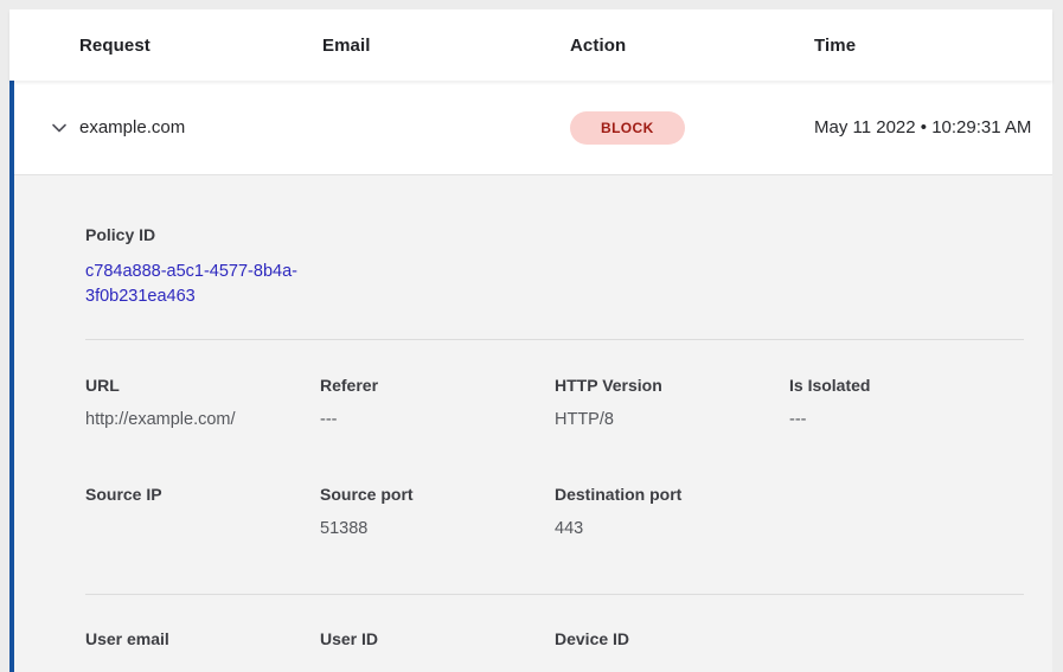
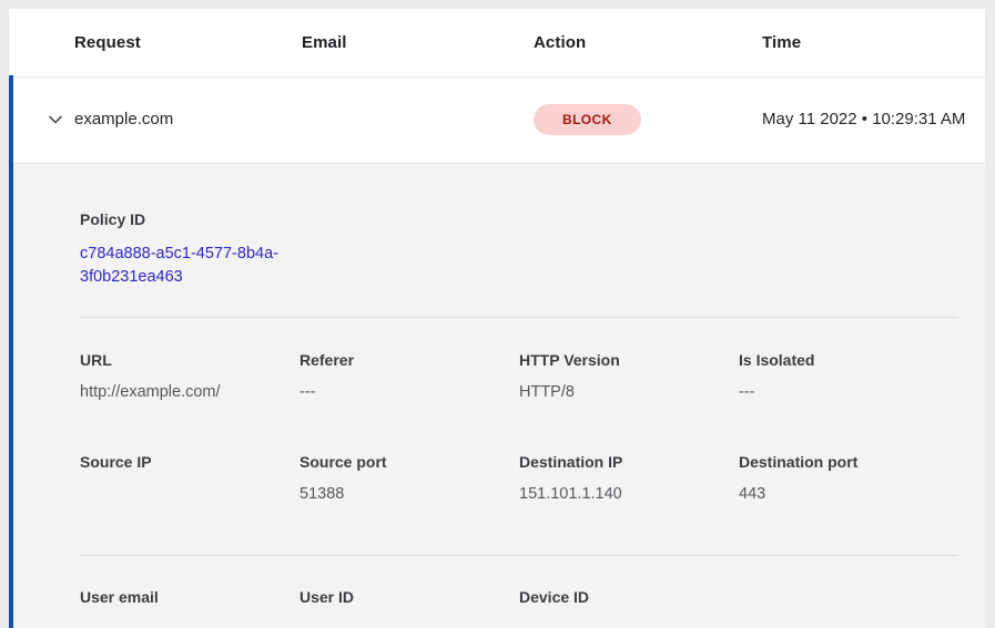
  Request
  Email
  Action
  Time
  example.com
  BLOCK
  May 11 2022 • 10:29:31 AM
  Policy ID
  c784a888-a5c1-4577-8b4a-3f0b231ea463
  URL
  http://example.com/
  Referer
  ---
  HTTP Version
  HTTP/8
  Is Isolated
  ---
  Source IP
  Source port
  51388
+ Destination IP
+ 151.101.1.140
  Destination port
  443
  User email
  User ID
  Device ID
